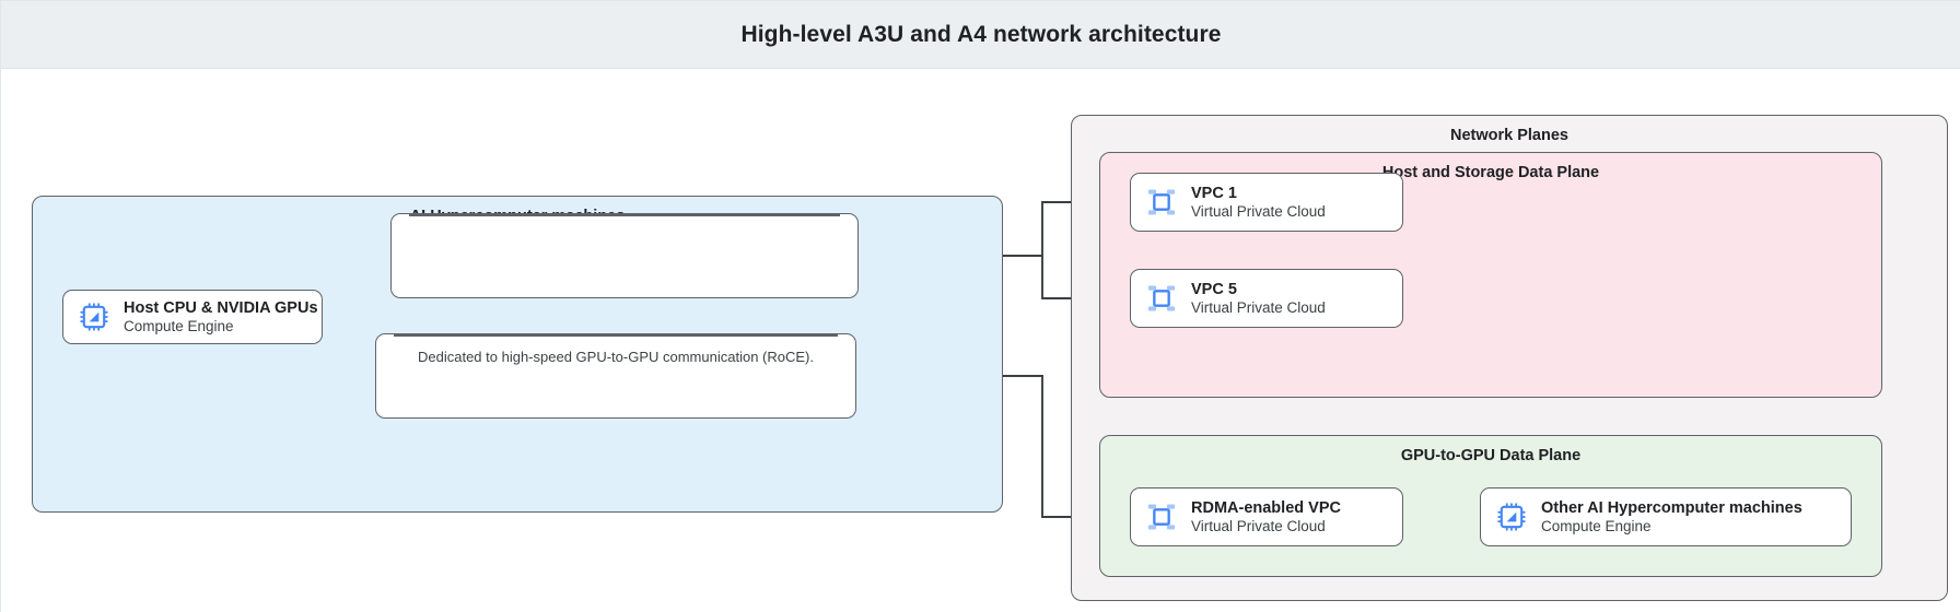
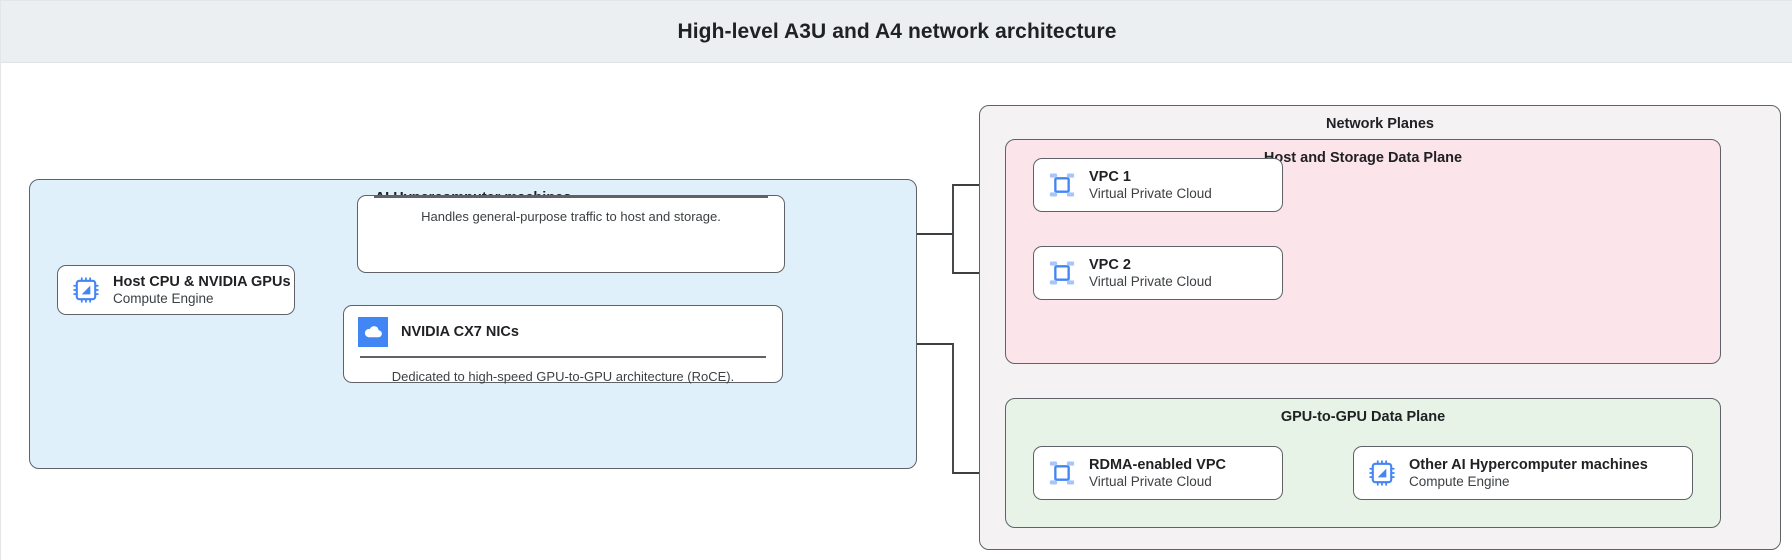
  High-level A3U and A4 network architecture
  Network Planes
  ost and Storage Data Plane
  GPU-to-GPU Data Plane
  Host CPU & NVIDIA GPUs
  Compute Engine
+ Handles general-purpose traffic to host and storage.
+ NVIDIA CX7 NICs
- Dedicated to high-speed GPU-to-GPU communication (RoCE).
+ Dedicated to high-speed GPU-to-GPU architecture (RoCE).
  VPC 1
  Virtual Private Cloud
- VPC 5
+ VPC 2
  Virtual Private Cloud
  RDMA-enabled VPC
  Virtual Private Cloud
  Other AI Hypercomputer machines
  Compute Engine
